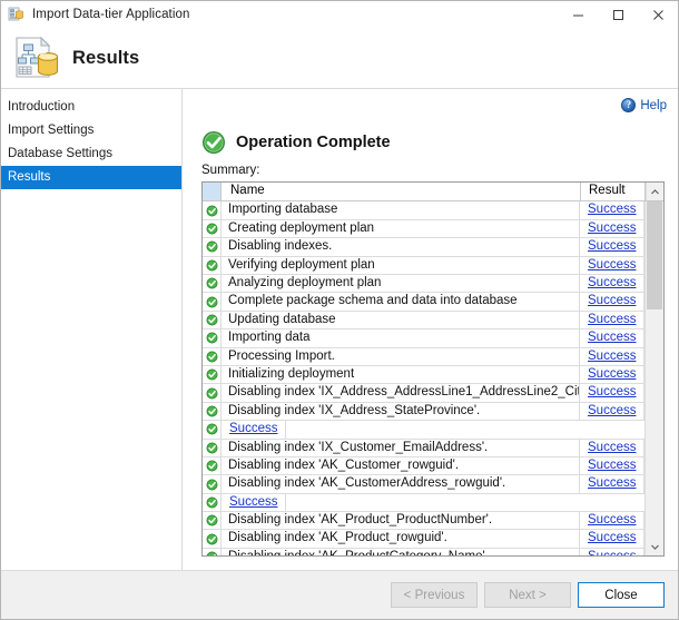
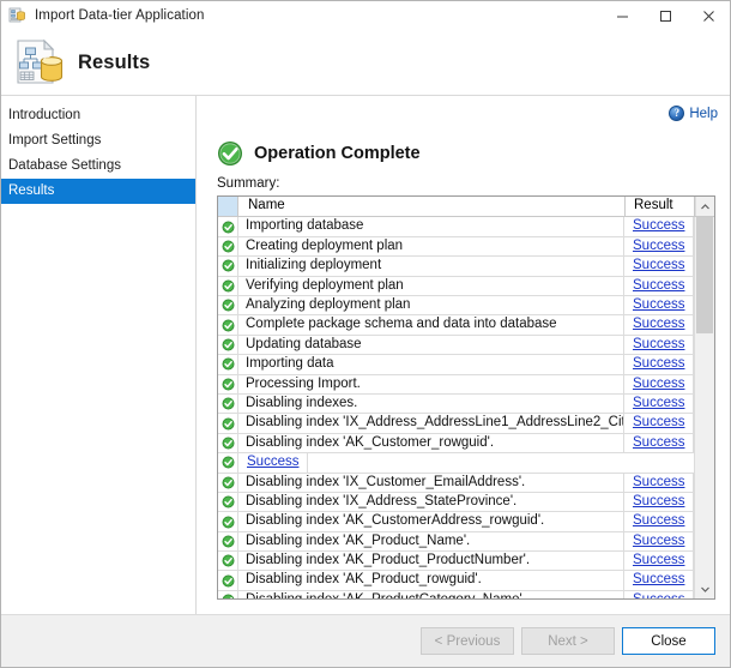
  Import Data-tier Application
  Results
  Introduction
  Import Settings
  Database Settings
  Results
  ?
  Help
  Operation Complete
  Summary:
  Name
  Result
  Importing database
  Success
  Creating deployment plan
  Success
- Disabling indexes.
+ Initializing deployment
  Success
  Verifying deployment plan
  Success
  Analyzing deployment plan
  Success
  Complete package schema and data into database
  Success
  Updating database
  Success
  Importing data
  Success
  Processing Import.
  Success
- Initializing deployment
+ Disabling indexes.
  Success
  Success
- Disabling index 'IX_Address_StateProvince'.
+ Disabling index 'AK_Customer_rowguid'.
  Success
  Success
  Disabling index 'IX_Customer_EmailAddress'.
  Success
- Disabling index 'AK_Customer_rowguid'.
+ Disabling index 'IX_Address_StateProvince'.
  Success
  Disabling index 'AK_CustomerAddress_rowguid'.
  Success
+ Disabling index 'AK_Product_Name'.
  Success
  Disabling index 'AK_Product_ProductNumber'.
  Success
  Disabling index 'AK_Product_rowguid'.
  Success
  < Previous
  Next >
  Close
